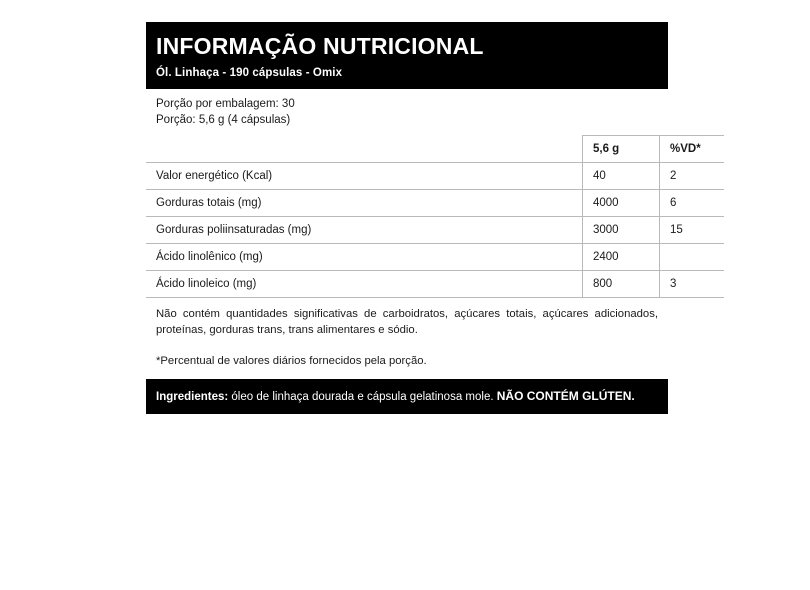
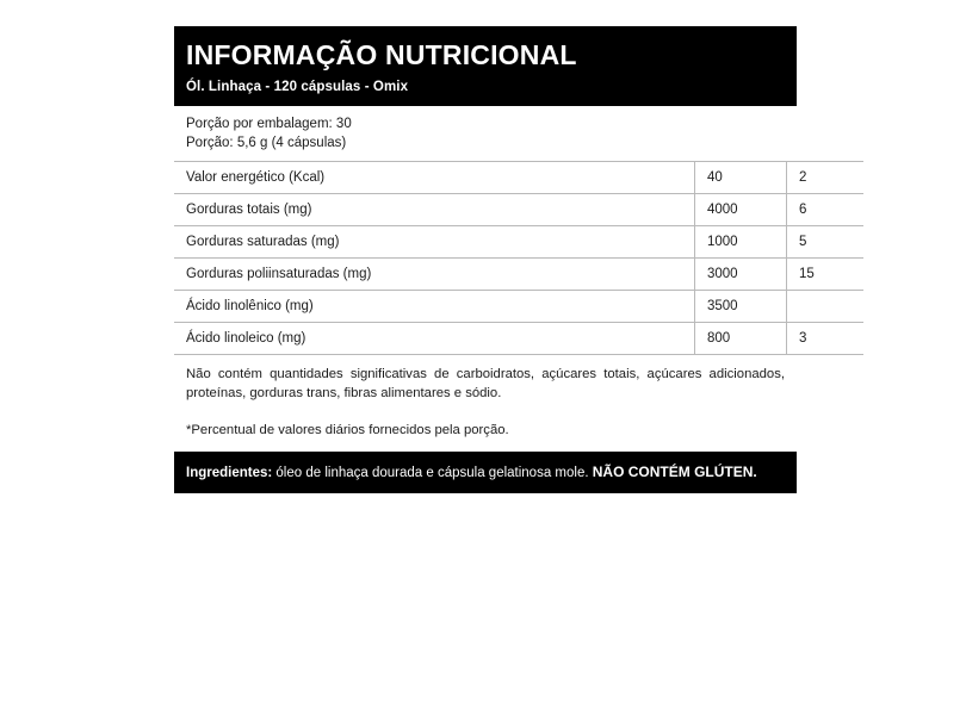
  INFORMAÇÃO NUTRICIONAL
- Ól. Linhaça - 190 cápsulas - Omix
+ Ól. Linhaça - 120 cápsulas - Omix
  Porção por embalagem: 30
  Porção: 5,6 g (4 cápsulas)
- 	5,6 g	%VD*
  Valor energético (Kcal)	40	2
  Gorduras totais (mg)	4000	6
+ Gorduras saturadas (mg)	1000	5
  Gorduras poliinsaturadas (mg)	3000	15
- Ácido linolênico (mg)	2400
+ Ácido linolênico (mg)	3500
  Ácido linoleico (mg)	800	3
- Não contém quantidades significativas de carboidratos, açúcares totais, açúcares adicionados, proteínas, gorduras trans, trans alimentares e sódio.
+ Não contém quantidades significativas de carboidratos, açúcares totais, açúcares adicionados, proteínas, gorduras trans, fibras alimentares e sódio.
  *Percentual de valores diários fornecidos pela porção.
  Ingredientes: óleo de linhaça dourada e cápsula gelatinosa mole. NÃO CONTÉM GLÚTEN.
